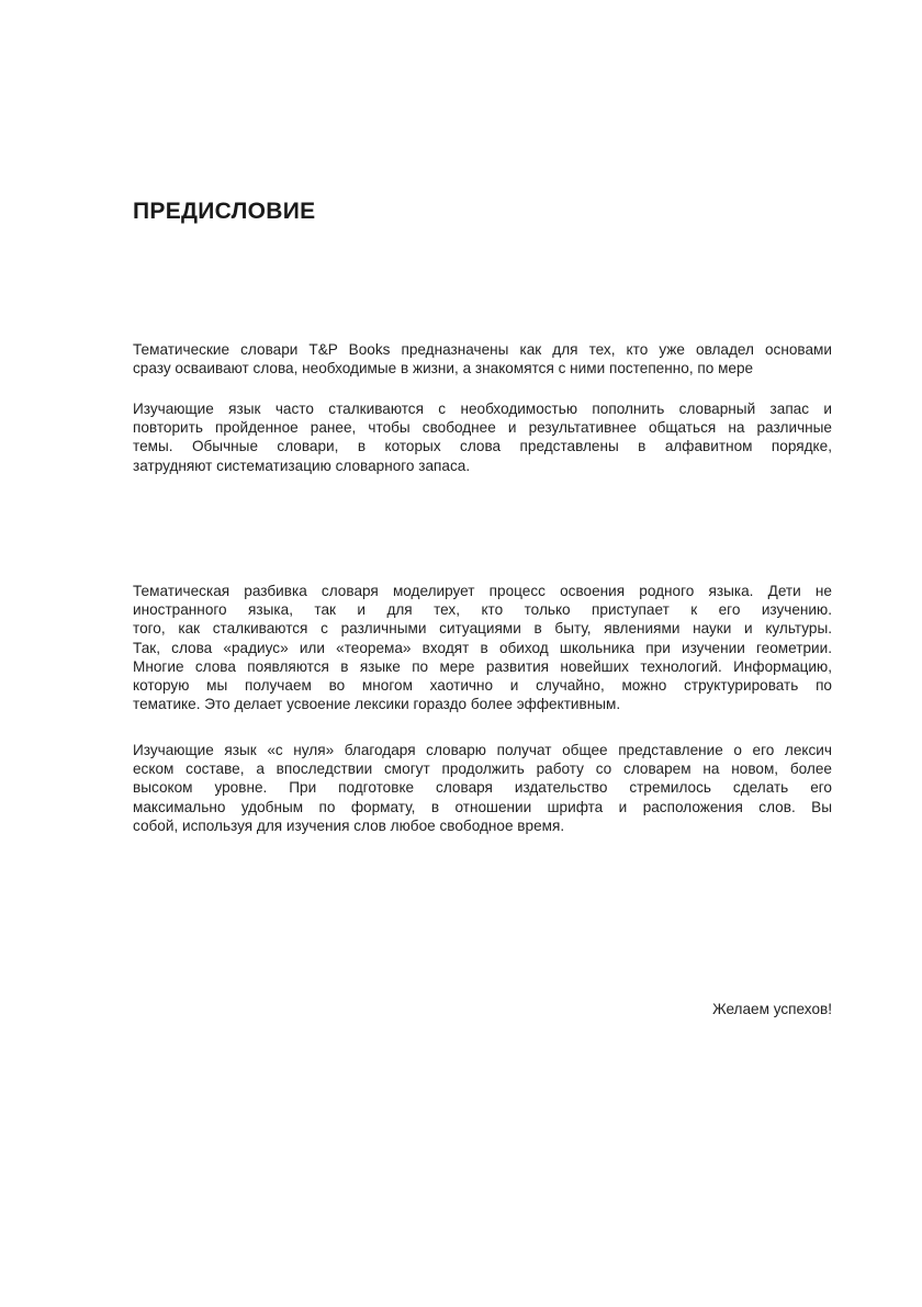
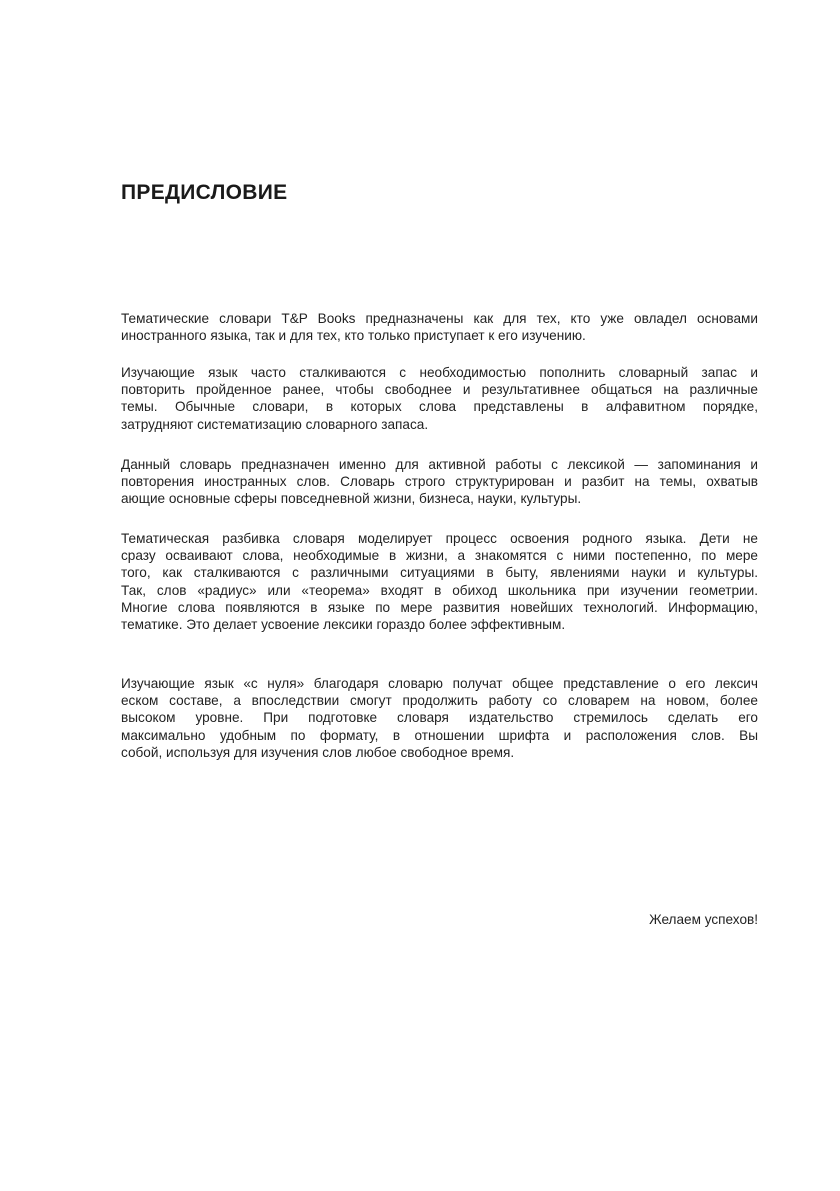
  ПРЕДИСЛОВИЕ
  Тематические словари T&P Books предназначены как для тех, кто уже овладел основами
- сразу осваивают слова, необходимые в жизни, а знакомятся с ними постепенно, по мере
+ иностранного языка, так и для тех, кто только приступает к его изучению.
  Изучающие язык часто сталкиваются с необходимостью пополнить словарный запас и
  повторить пройденное ранее, чтобы свободнее и результативнее общаться на различные
  темы. Обычные словари, в которых слова представлены в алфавитном порядке,
  затрудняют систематизацию словарного запаса.
+ Данный словарь предназначен именно для активной работы с лексикой — запоминания и
+ повторения иностранных слов. Словарь строго структурирован и разбит на темы, охватыв
+ ающие основные сферы повседневной жизни, бизнеса, науки, культуры.
  Тематическая разбивка словаря моделирует процесс освоения родного языка. Дети не
- иностранного языка, так и для тех, кто только приступает к его изучению.
+ сразу осваивают слова, необходимые в жизни, а знакомятся с ними постепенно, по мере
  того, как сталкиваются с различными ситуациями в быту, явлениями науки и культуры.
- Так, слова «радиус» или «теорема» входят в обиход школьника при изучении геометрии.
+ Так, слов «радиус» или «теорема» входят в обиход школьника при изучении геометрии.
  Многие слова появляются в языке по мере развития новейших технологий. Информацию,
- которую мы получаем во многом хаотично и случайно, можно структурировать по
  тематике. Это делает усвоение лексики гораздо более эффективным.
  Изучающие язык «с нуля» благодаря словарю получат общее представление о его лексич
  еском составе, а впоследствии смогут продолжить работу со словарем на новом, более
  высоком уровне. При подготовке словаря издательство стремилось сделать его
  максимально удобным по формату, в отношении шрифта и расположения слов. Вы
  собой, используя для изучения слов любое свободное время.
  Желаем успехов!
